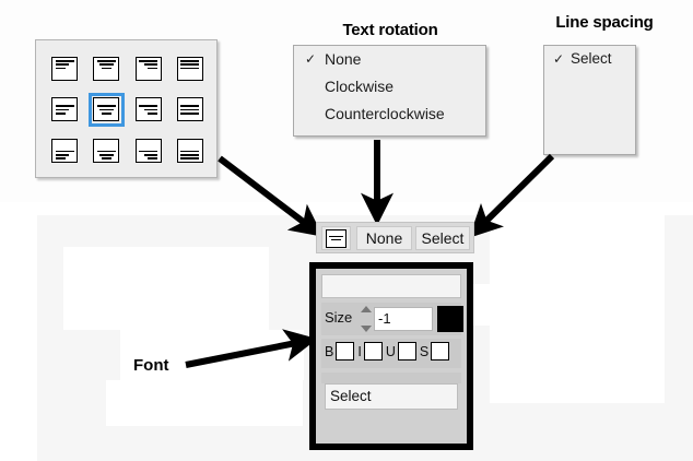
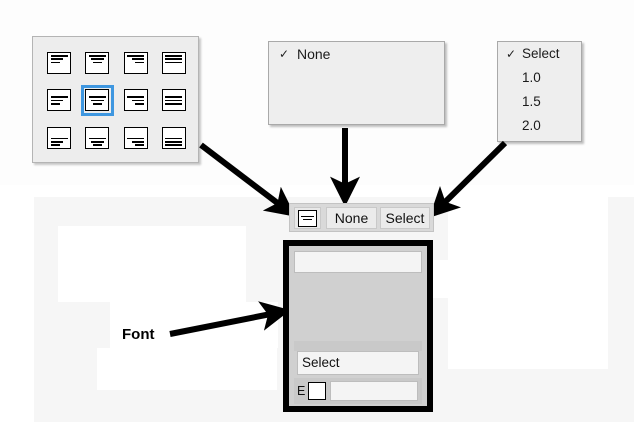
- Text rotation
- Line spacing
  ✓
  None
- Clockwise
- Counterclockwise
  ✓
  Select
+ 1.0
+ 1.5
+ 2.0
  None
  Select
- Size
- -1
- B
- I
- U
- S
  Select
+ E
  Font
